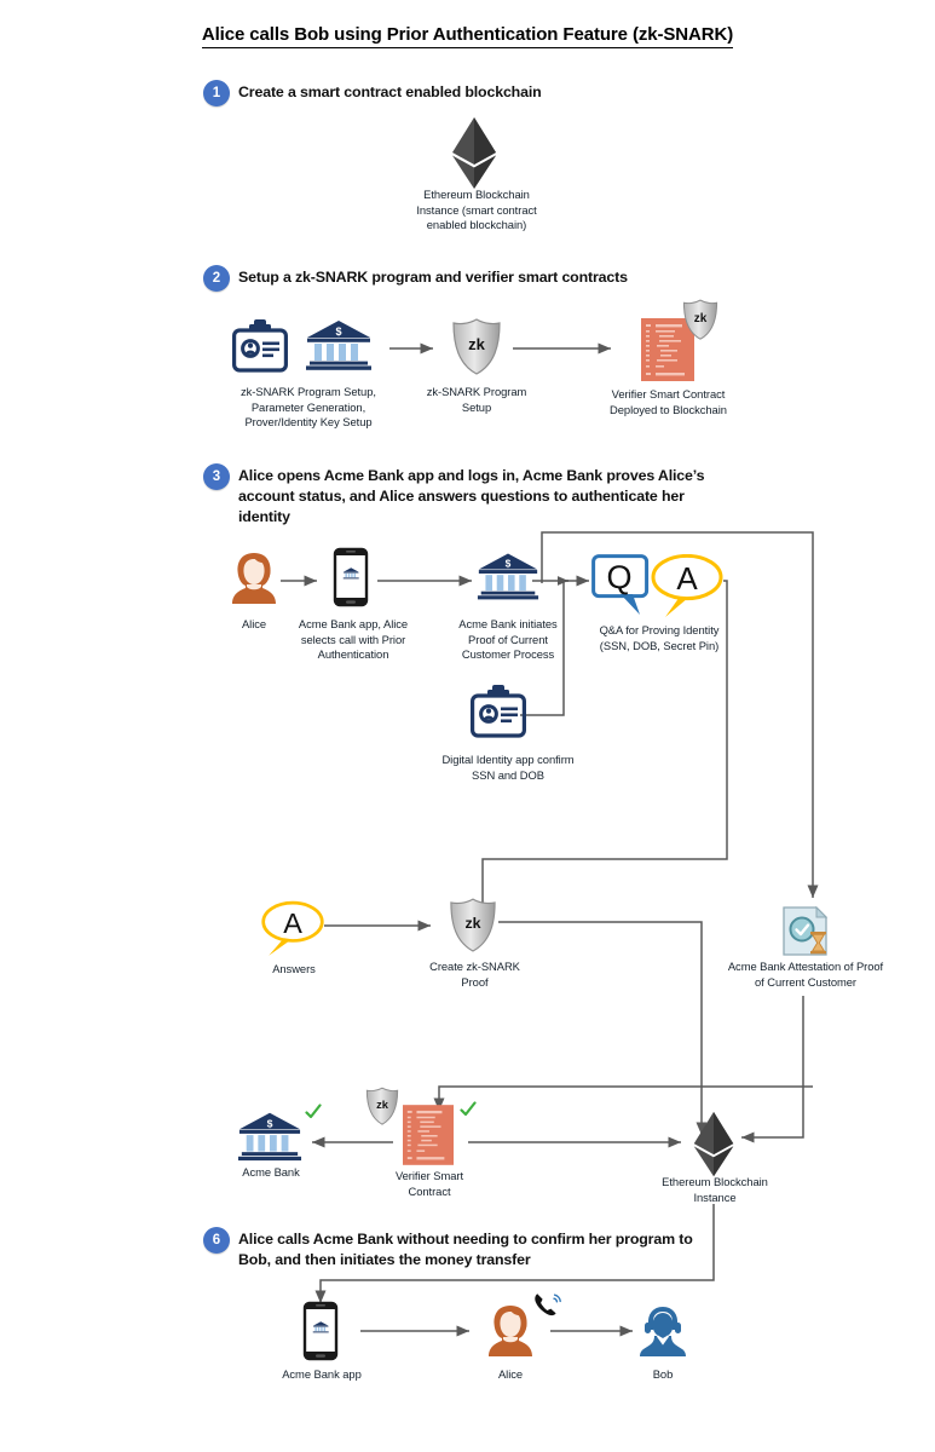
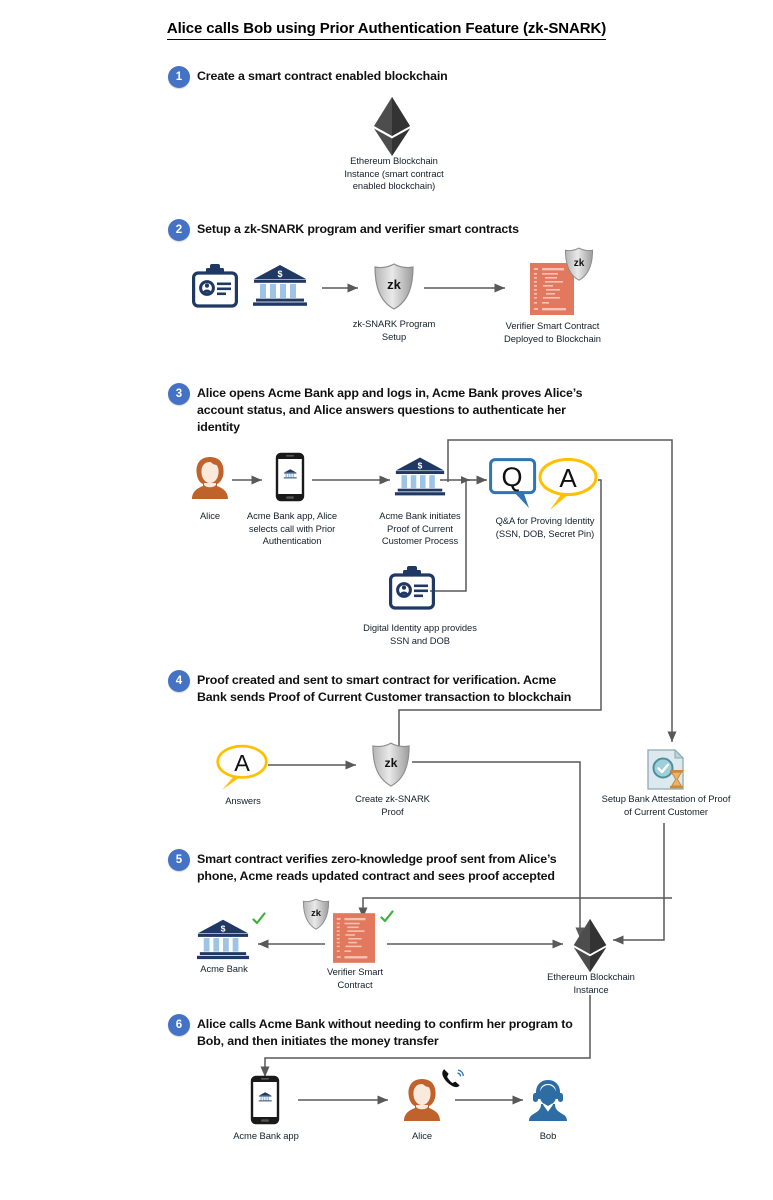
  Alice calls Bob using Prior Authentication Feature (zk-SNARK)
  1
  Create a smart contract enabled blockchain
  Ethereum Blockchain Instance (smart contract enabled blockchain)
  2
  Setup a zk-SNARK program and verifier smart contracts
  $
- zk-SNARK Program Setup, Parameter Generation, Prover/Identity Key Setup
  zk
  zk-SNARK Program Setup
  zk
  Verifier Smart Contract Deployed to Blockchain
  3
  Alice opens Acme Bank app and logs in, Acme Bank proves Alice’s account status, and Alice answers questions to authenticate her identity
  Alice
  Acme Bank app, Alice selects call with Prior Authentication
  $
  Acme Bank initiates Proof of Current Customer Process
  Q
  A
  Q&A for Proving Identity (SSN, DOB, Secret Pin)
- Digital Identity app confirm SSN and DOB
+ Digital Identity app provides SSN and DOB
+ 4
+ Proof created and sent to smart contract for verification. Acme Bank sends Proof of Current Customer transaction to blockchain
  A
  Answers
  zk
  Create zk-SNARK Proof
- Acme Bank Attestation of Proof of Current Customer
+ Setup Bank Attestation of Proof of Current Customer
+ 5
+ Smart contract verifies zero-knowledge proof sent from Alice’s phone, Acme reads updated contract and sees proof accepted
  $
  Acme Bank
  zk
  Verifier Smart Contract
  Ethereum Blockchain Instance
  6
  Alice calls Acme Bank without needing to confirm her program to Bob, and then initiates the money transfer
  Acme Bank app
  Alice
  Bob
